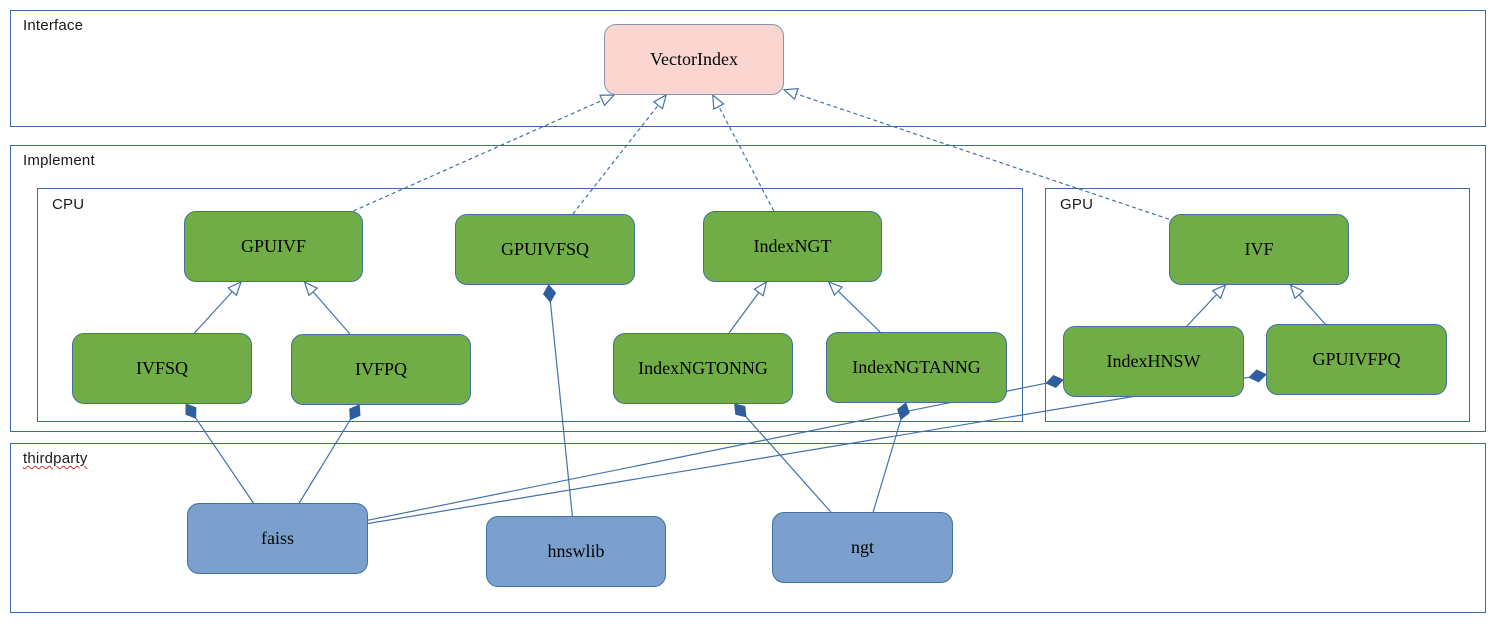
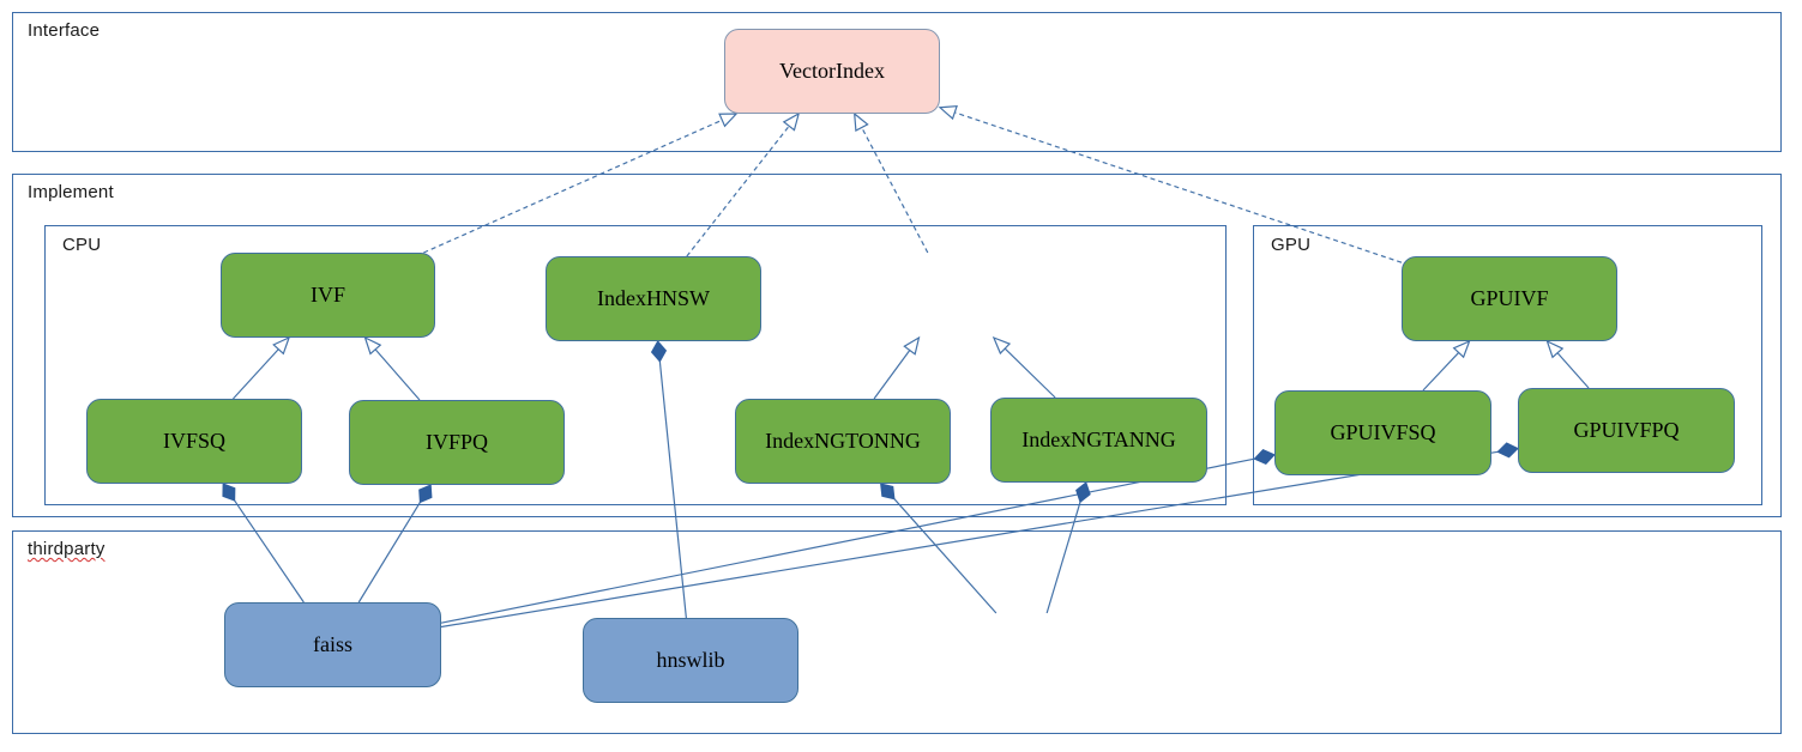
  Interface
  Implement
  CPU
  GPU
  thirdparty
  VectorIndex
- GPUIVF
+ IVF
- GPUIVFSQ
+ IndexHNSW
- IndexNGT
- IVF
+ GPUIVF
  IVFSQ
  IVFPQ
  IndexNGTONNG
  IndexNGTANNG
- IndexHNSW
+ GPUIVFSQ
  GPUIVFPQ
  faiss
  hnswlib
- ngt
